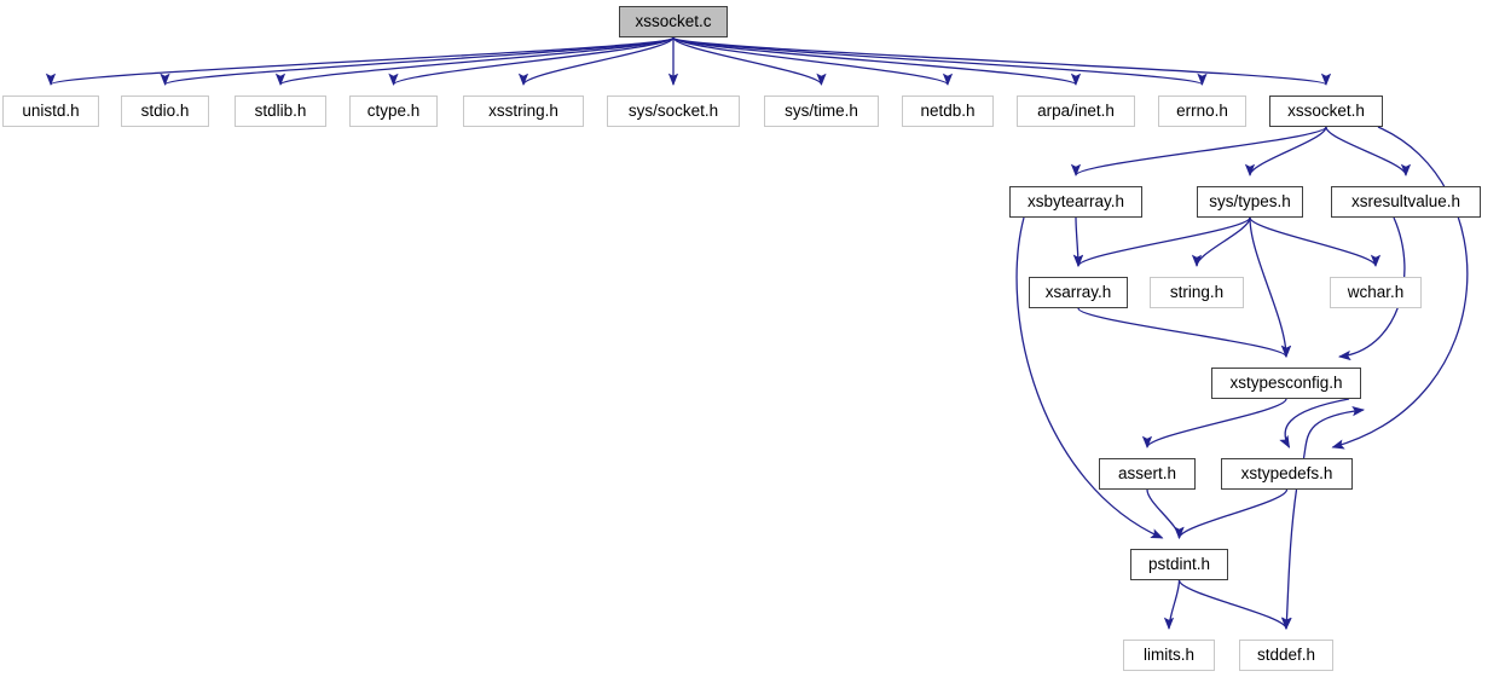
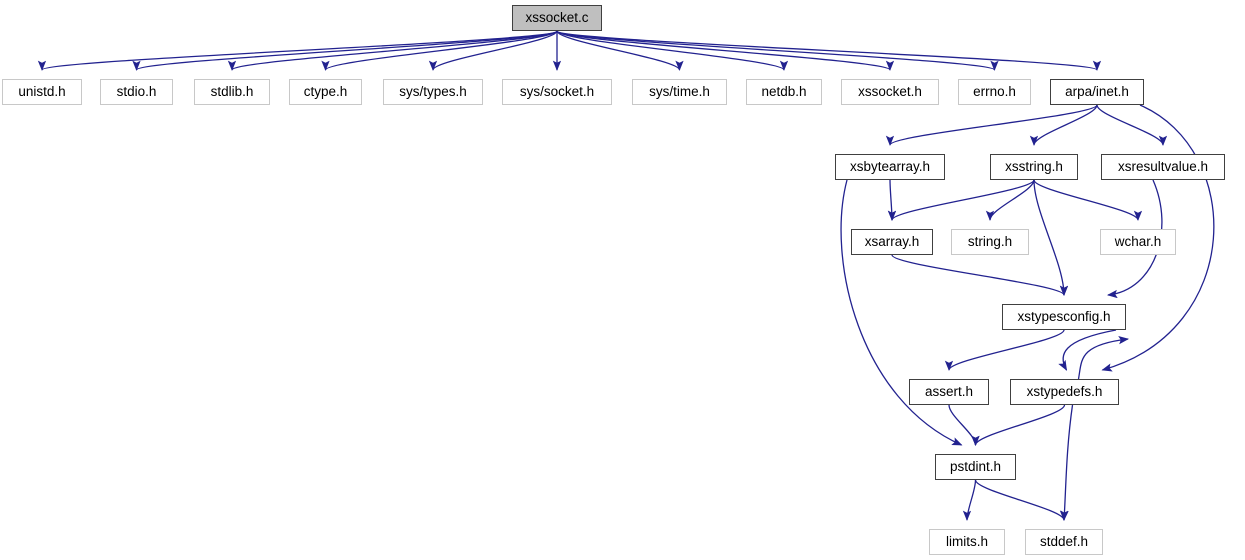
  xssocket.c
  unistd.h
  stdio.h
  stdlib.h
  ctype.h
- xsstring.h
+ sys/types.h
  sys/socket.h
  sys/time.h
  netdb.h
- arpa/inet.h
+ xssocket.h
  errno.h
- xssocket.h
+ arpa/inet.h
  xsbytearray.h
- sys/types.h
+ xsstring.h
  xsresultvalue.h
  xsarray.h
  string.h
  wchar.h
  xstypesconfig.h
  assert.h
  xstypedefs.h
  pstdint.h
  limits.h
  stddef.h
